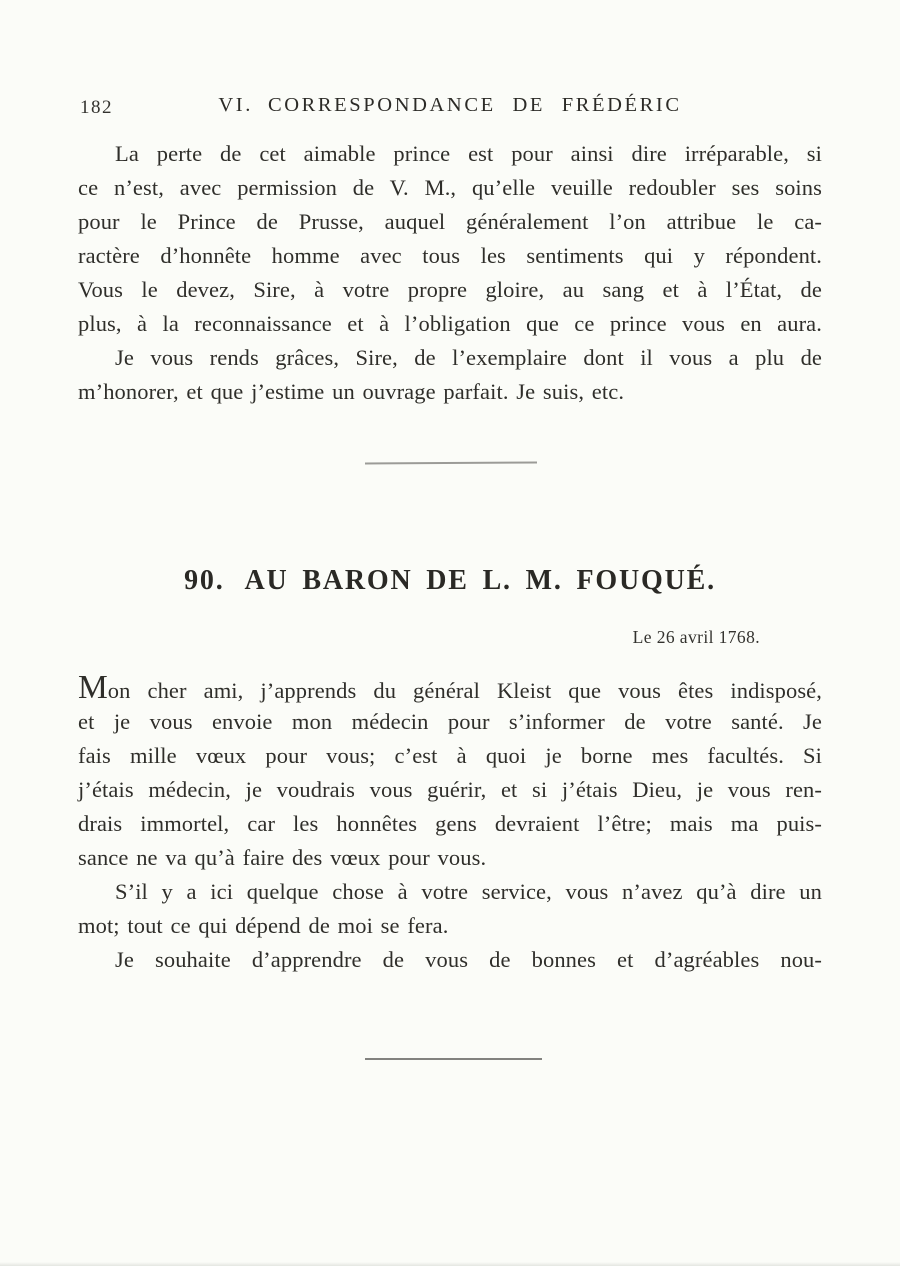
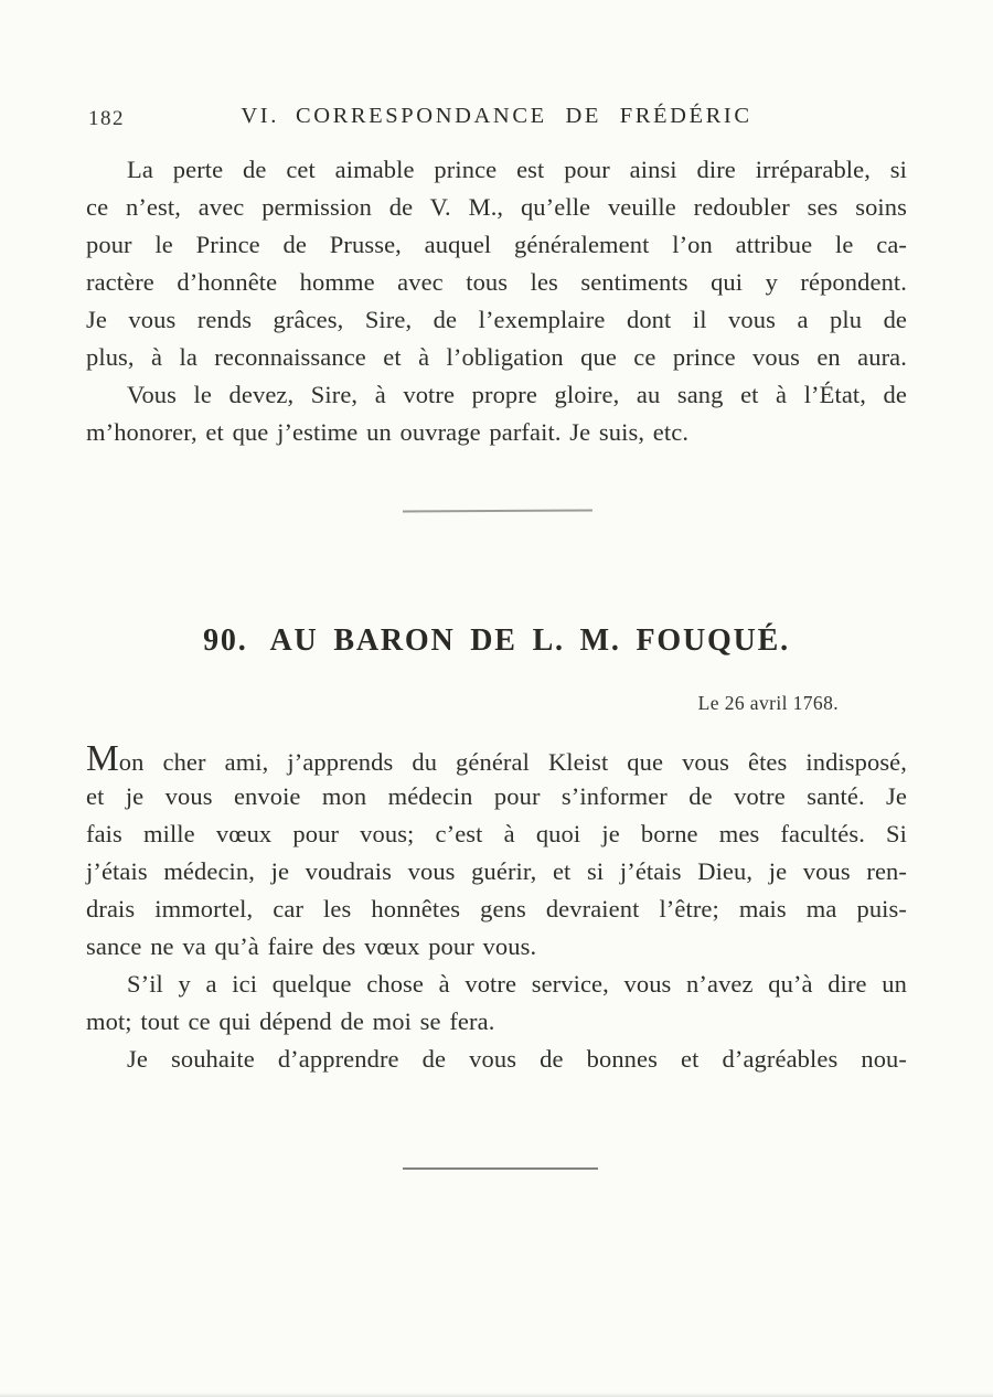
  182
  VI. CORRESPONDANCE DE FRÉDÉRIC
  La perte de cet aimable prince est pour ainsi dire irréparable, si
  ce n’est, avec permission de V. M., qu’elle veuille redoubler ses soins
  pour le Prince de Prusse, auquel généralement l’on attribue le ca-
  ractère d’honnête homme avec tous les sentiments qui y répondent.
- Vous le devez, Sire, à votre propre gloire, au sang et à l’État, de
+ Je vous rends grâces, Sire, de l’exemplaire dont il vous a plu de
  plus, à la reconnaissance et à l’obligation que ce prince vous en aura.
- Je vous rends grâces, Sire, de l’exemplaire dont il vous a plu de
+ Vous le devez, Sire, à votre propre gloire, au sang et à l’État, de
  m’honorer, et que j’estime un ouvrage parfait. Je suis, etc.
  90. AU BARON DE L. M. FOUQUÉ.
  Le 26 avril 1768.
  Mon cher ami, j’apprends du général Kleist que vous êtes indisposé,
  et je vous envoie mon médecin pour s’informer de votre santé. Je
  fais mille vœux pour vous; c’est à quoi je borne mes facultés. Si
  j’étais médecin, je voudrais vous guérir, et si j’étais Dieu, je vous ren-
  drais immortel, car les honnêtes gens devraient l’être; mais ma puis-
  sance ne va qu’à faire des vœux pour vous.
  S’il y a ici quelque chose à votre service, vous n’avez qu’à dire un
  mot; tout ce qui dépend de moi se fera.
  Je souhaite d’apprendre de vous de bonnes et d’agréables nou-
